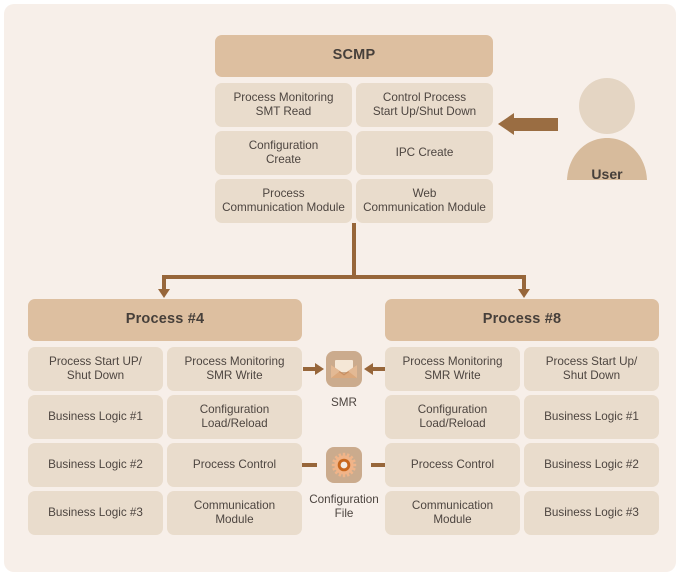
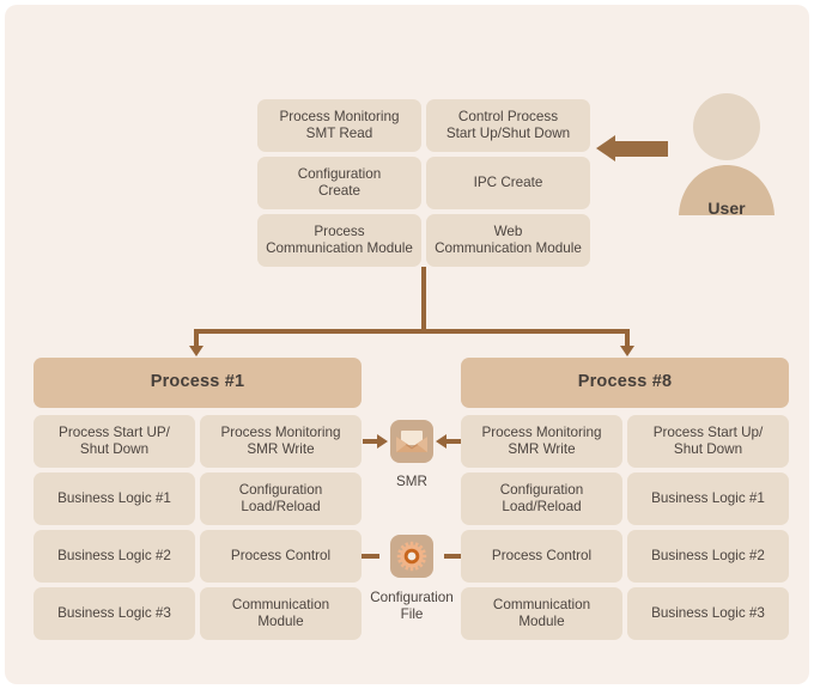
- SCMP
  Process Monitoring
  SMT Read
  Control Process
  Start Up/Shut Down
  Configuration
  Create
  IPC Create
  Process
  Communication Module
  Web
  Communication Module
  User
- Process #4
+ Process #1
  Process Start UP/
  Shut Down
  Process Monitoring
  SMR Write
  Business Logic #1
  Configuration
  Load/Reload
  Business Logic #2
  Process Control
  Business Logic #3
  Communication
  Module
  Process #8
  Process Monitoring
  SMR Write
  Process Start Up/
  Shut Down
  Configuration
  Load/Reload
  Business Logic #1
  Process Control
  Business Logic #2
  Communication
  Module
  Business Logic #3
  SMR
  Configuration
  File
